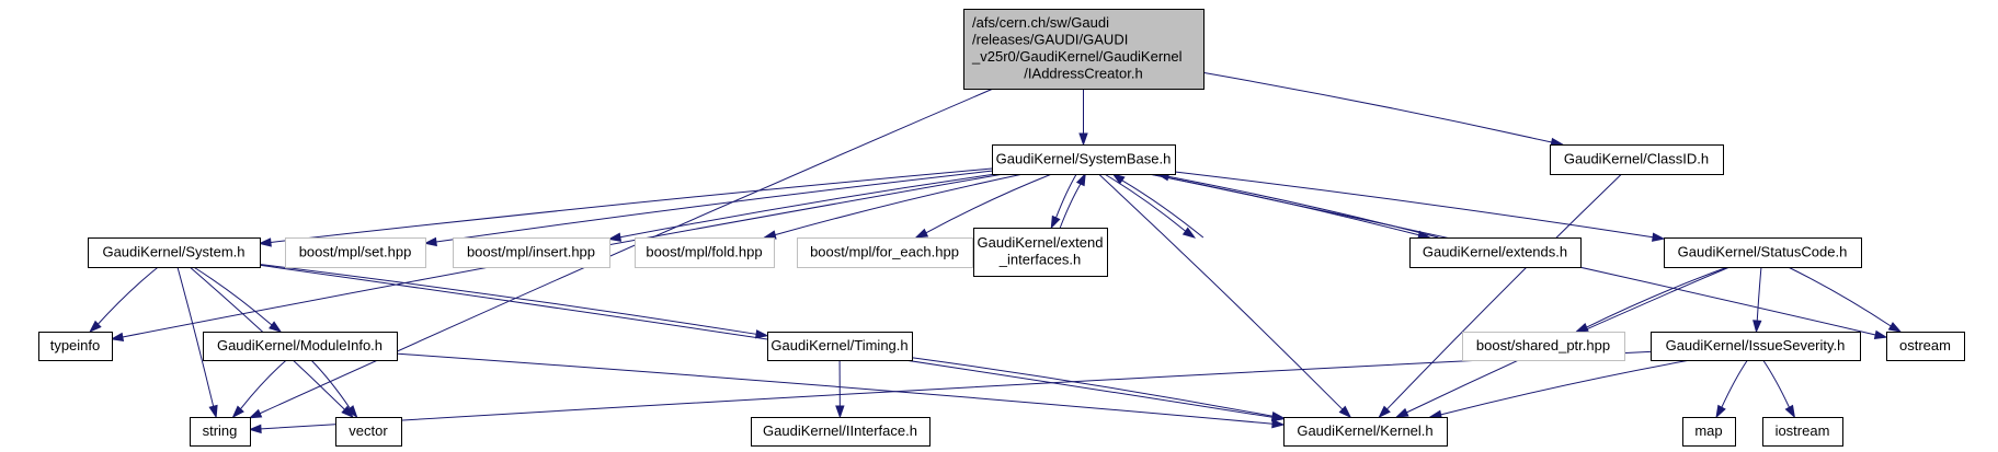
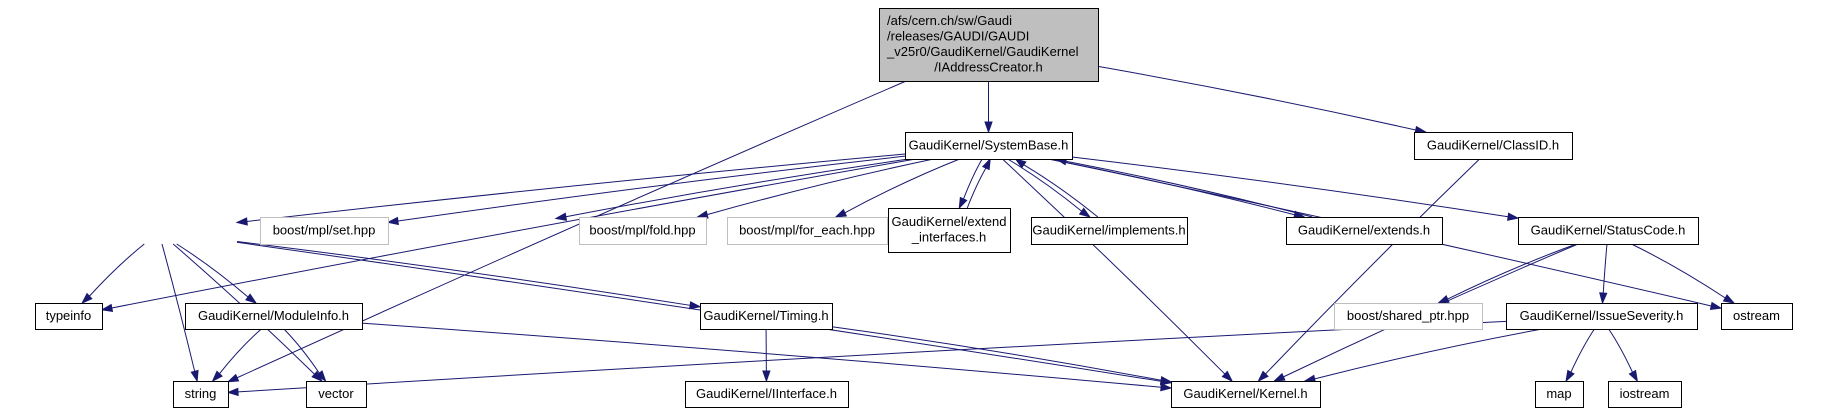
  /afs/cern.ch/sw/Gaudi
  /releases/GAUDI/GAUDI
  _v25r0/GaudiKernel/GaudiKernel
  /IAddressCreator.h
  GaudiKernel/SystemBase.h
  GaudiKernel/ClassID.h
- GaudiKernel/System.h
  boost/mpl/set.hpp
- boost/mpl/insert.hpp
  boost/mpl/fold.hpp
  boost/mpl/for_each.hpp
  GaudiKernel/extend
  _interfaces.h
+ GaudiKernel/implements.h
  GaudiKernel/extends.h
  GaudiKernel/StatusCode.h
  typeinfo
  GaudiKernel/ModuleInfo.h
  GaudiKernel/Timing.h
  boost/shared_ptr.hpp
  GaudiKernel/IssueSeverity.h
  ostream
  string
  vector
  GaudiKernel/IInterface.h
  GaudiKernel/Kernel.h
  map
  iostream
